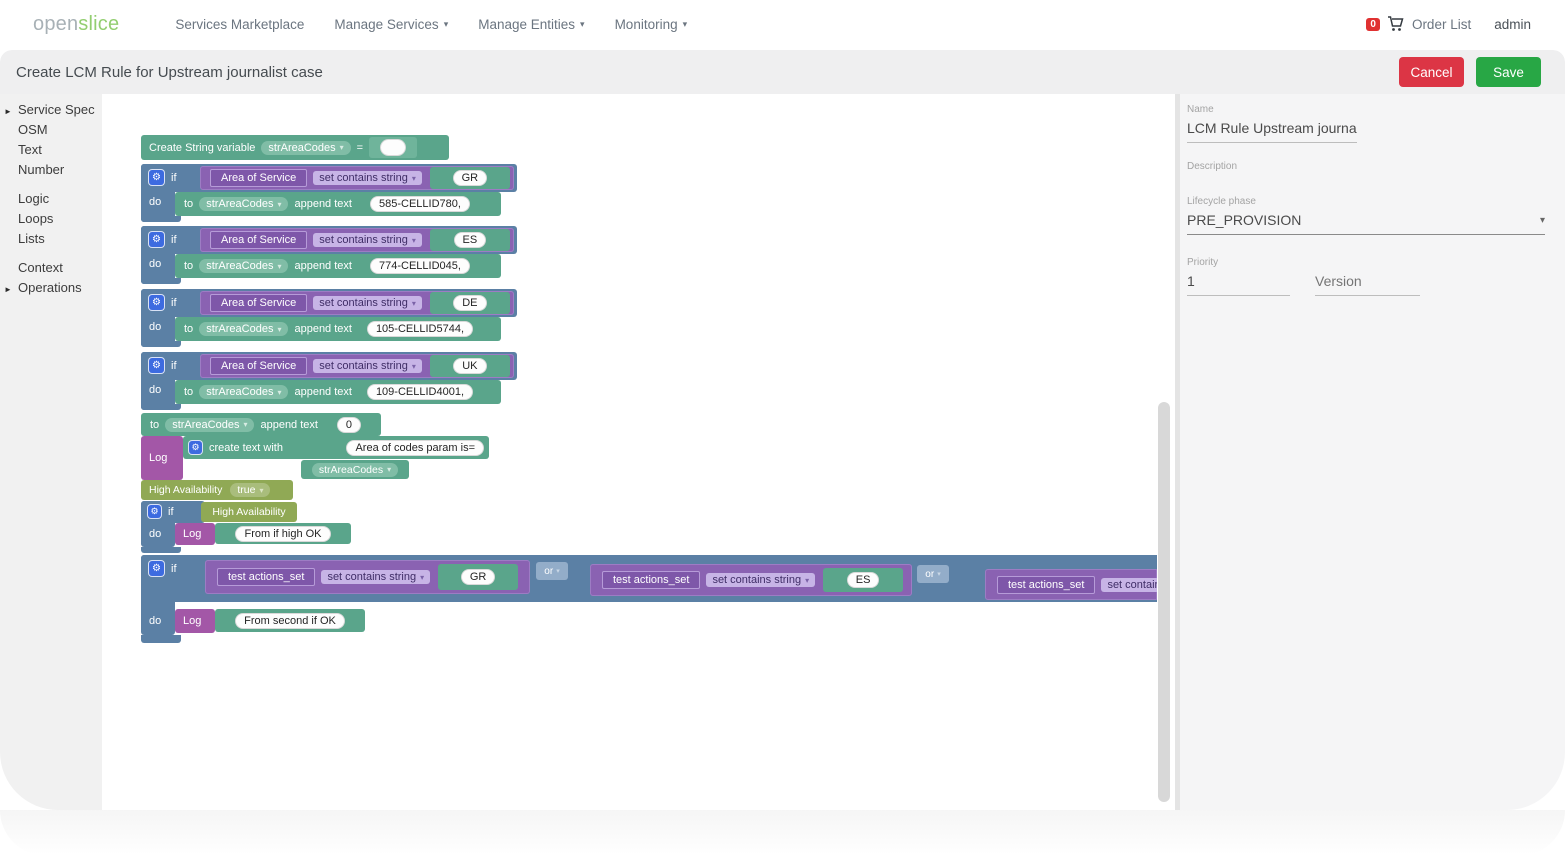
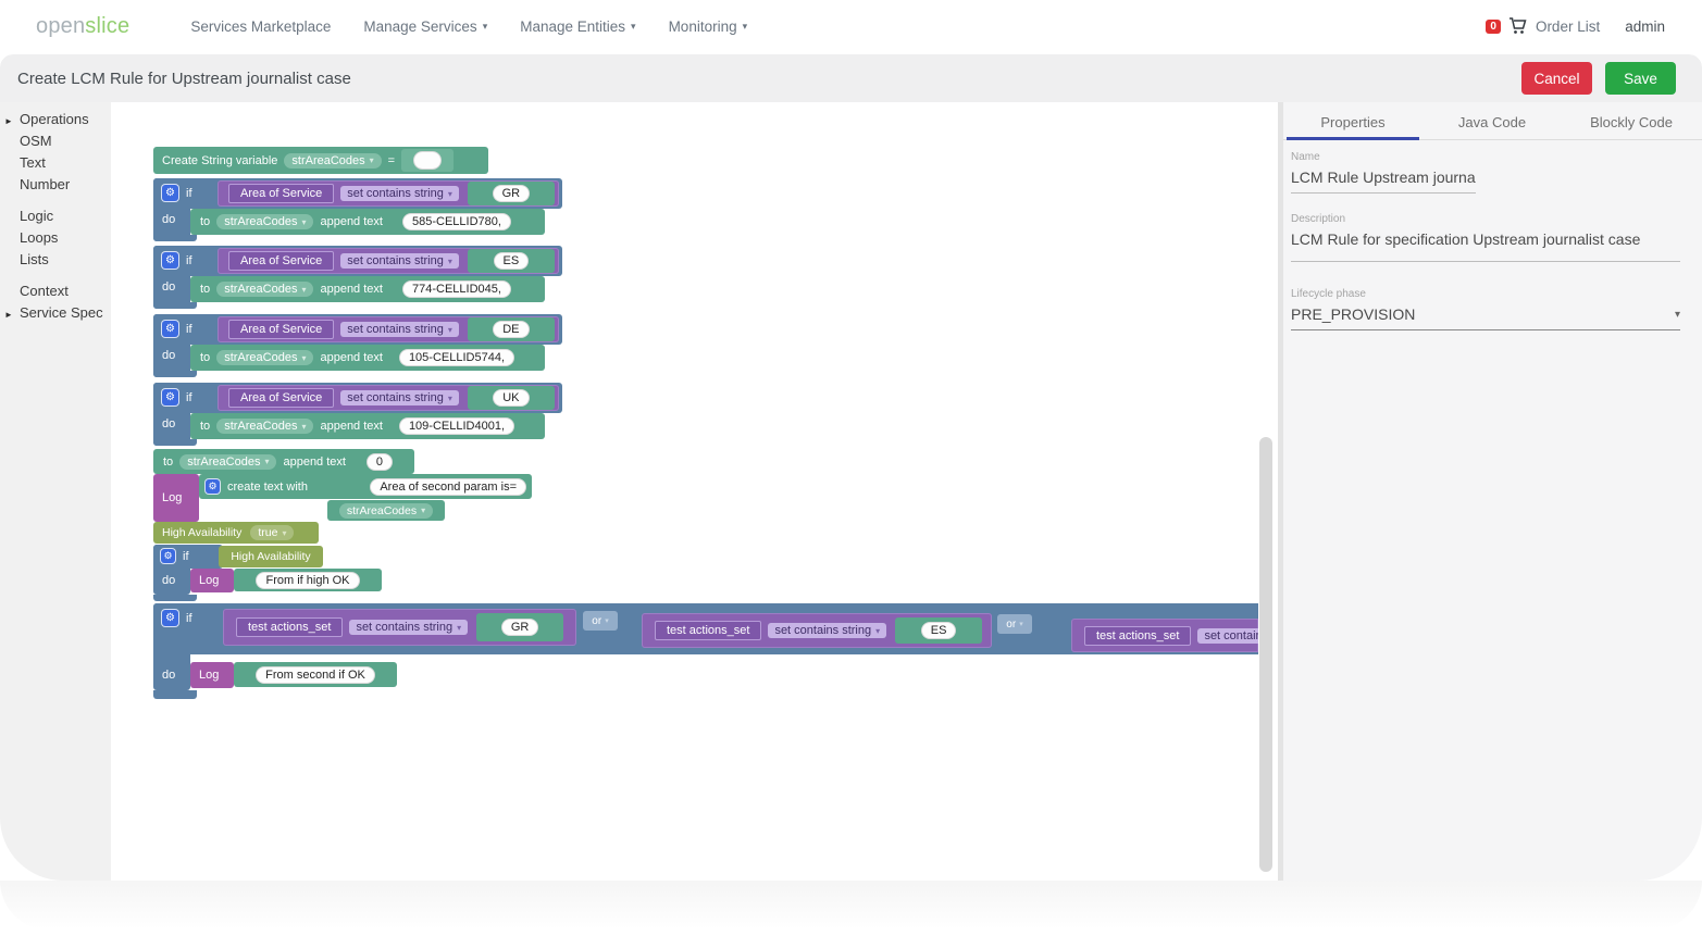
  openslice
  Services Marketplace
  Manage Services
  ▾
  Manage Entities
  ▾
  Monitoring
  ▾
  0
  Order List
  admin
  Create LCM Rule for Upstream journalist case
  Cancel
  Save
  ►
- Service Spec
+ Operations
  OSM
  Text
  Number
  Logic
  Loops
  Lists
  Context
  ►
- Operations
+ Service Spec
  Create String variable
  strAreaCodes
  ▾
  =
  ⚙
  if
  Area of Service
  set contains string
  ▾
  GR
  do
  to
  strAreaCodes
  ▾
  append text
  585-CELLID780,
  ⚙
  if
  Area of Service
  set contains string
  ▾
  ES
  do
  to
  strAreaCodes
  ▾
  append text
  774-CELLID045,
  ⚙
  if
  Area of Service
  set contains string
  ▾
  DE
  do
  to
  strAreaCodes
  ▾
  append text
  105-CELLID5744,
  ⚙
  if
  Area of Service
  set contains string
  ▾
  UK
  do
  to
  strAreaCodes
  ▾
  append text
  109-CELLID4001,
  to
  strAreaCodes
  ▾
  append text
  0
  Log
  ⚙
  create text with
- Area of codes param is=
+ Area of second param is=
  strAreaCodes
  ▾
  High Availability
  true
  ▾
  ⚙
  if
  High Availability
  do
  Log
  From if high OK
  ⚙
  if
  test actions_set
  set contains string
  ▾
  GR
  or
  test actions_set
  set contains string
  ▾
  ES
  or
  test actions_set
  set contai
  do
  Log
  From second if OK
+ Properties
+ Java Code
+ Blockly Code
  Name
  LCM Rule Upstream journa
  Description
+ LCM Rule for specification Upstream journalist case
  Lifecycle phase
  PRE_PROVISION
  ▾
- Priority
- 1
- Version
